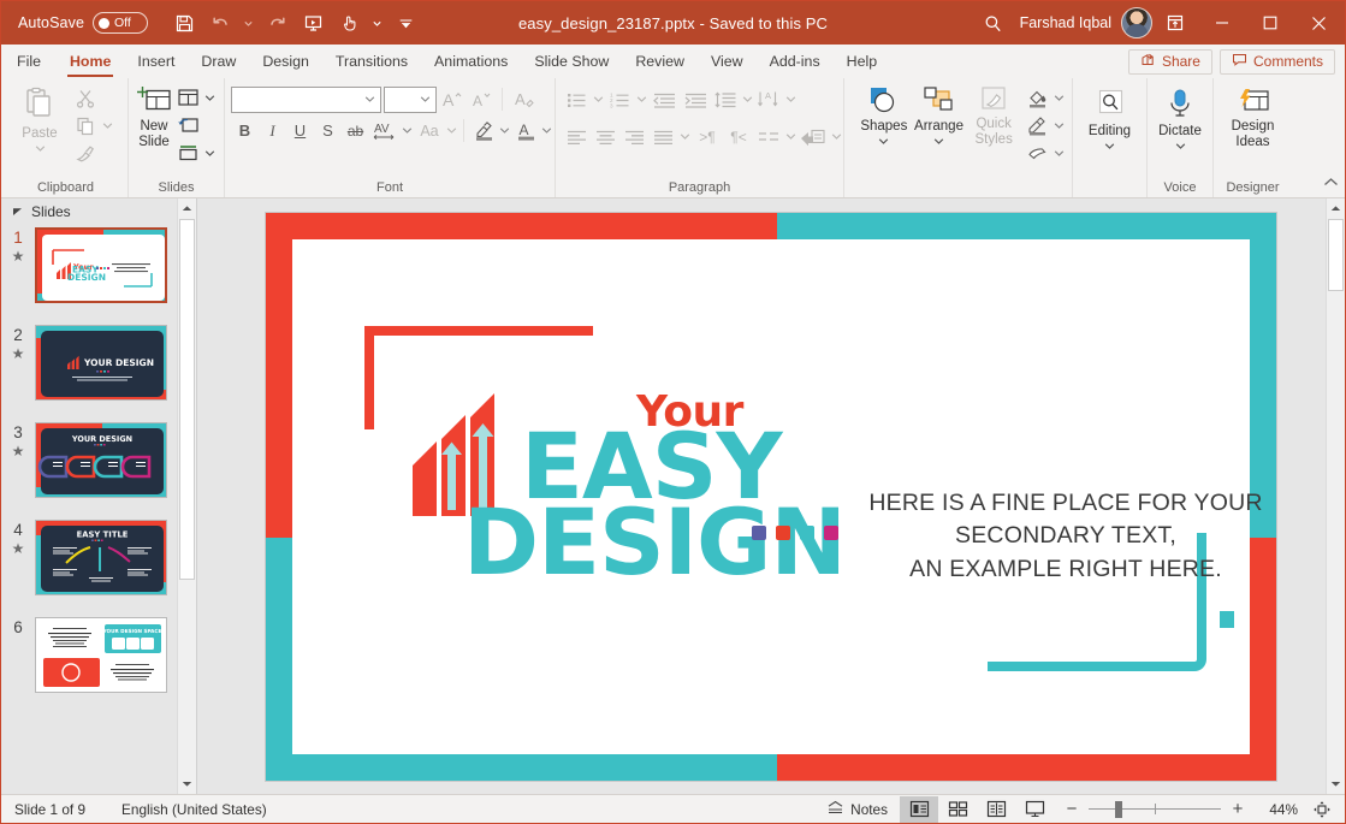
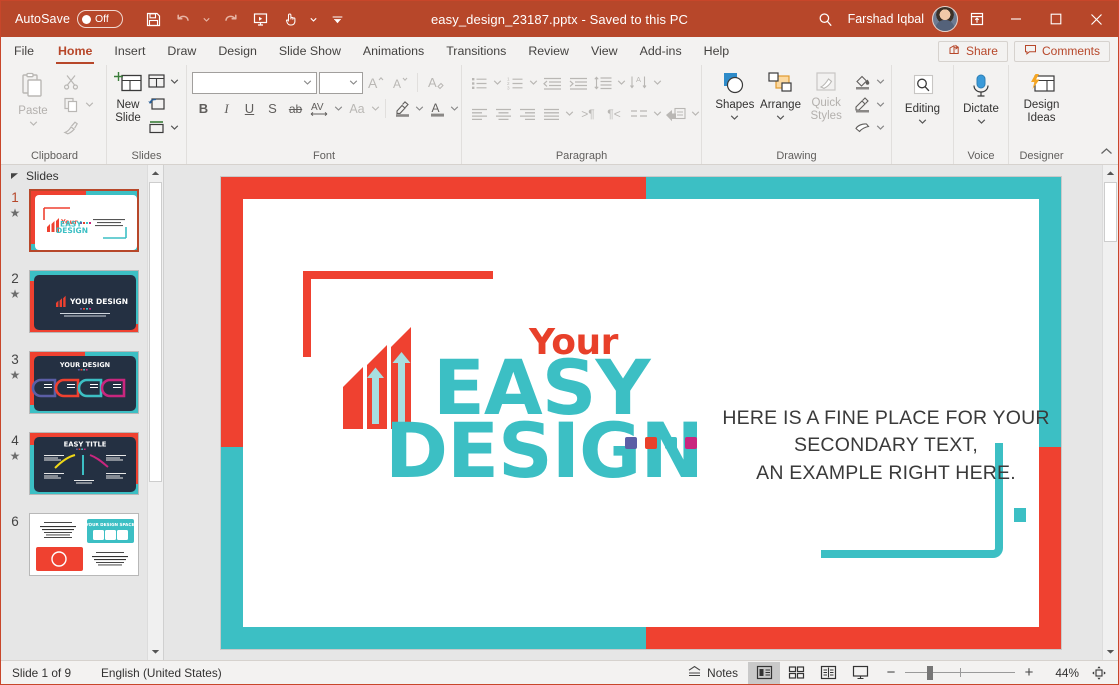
  AutoSave
  Off
  easy_design_23187.pptx - Saved to this PC
  Farshad Iqbal
  File
  Home
  Insert
  Draw
  Design
- Transitions
+ Slide Show
  Animations
- Slide Show
+ Transitions
  Review
  View
  Add-ins
  Help
  Share
  Comments
  Paste
  Clipboard
  New
  Slide
  Slides
  A
  A
  A
  B
  I
  U
  S
  ab
  AV
  Aa
  A
  Font
  A
  >¶
  ¶<
  Paragraph
  Shapes
  Arrange
  Quick
  Styles
+ Drawing
  Editing
  Dictate
  Voice
  Design
  Ideas
  Designer
  Slides
  1
  ★
  Your
  EASY
  DESIGN
  2
  ★
  YOUR DESIGN
  3
  ★
  YOUR DESIGN
  4
  ★
  EASY TITLE
  6
  Your
  EASY
  DESIGN
  HERE IS A FINE PLACE FOR YOUR
  SECONDARY TEXT,
  AN EXAMPLE RIGHT HERE.
  Slide 1 of 9
  English (United States)
  Notes
  −
  +
  44%
